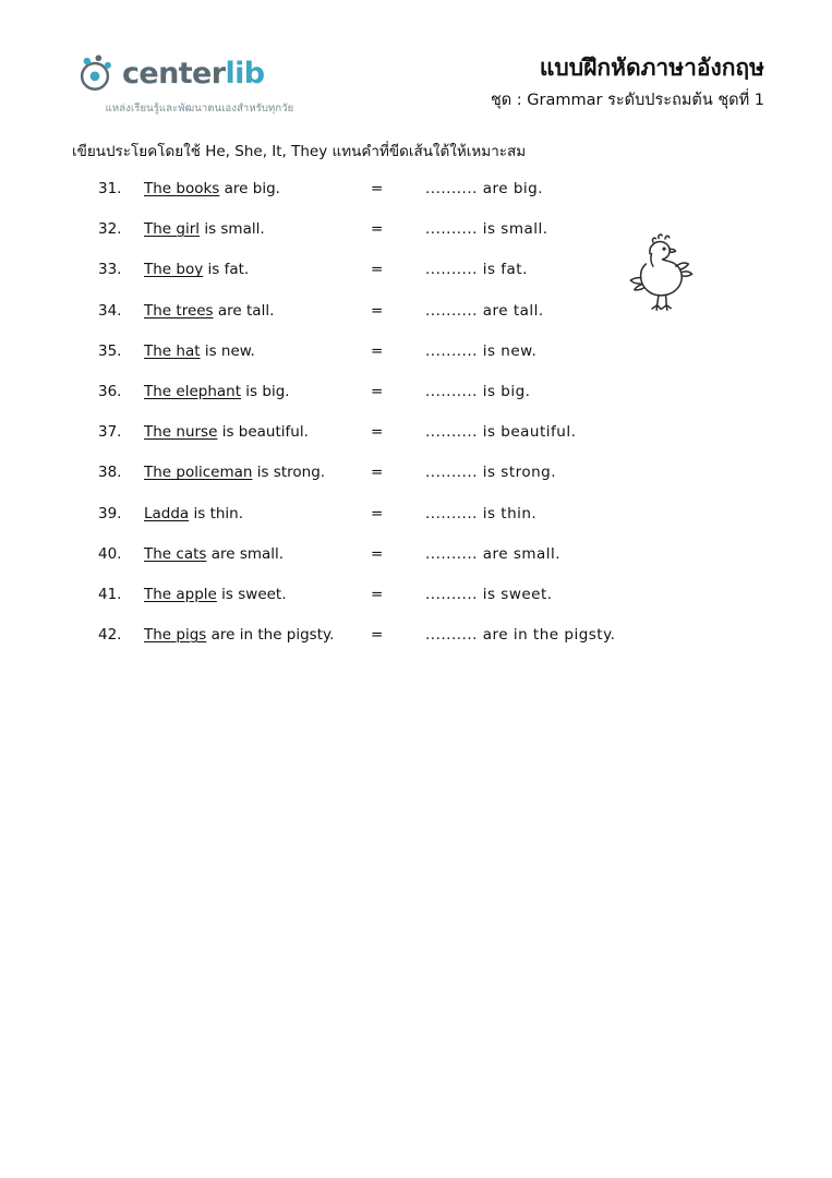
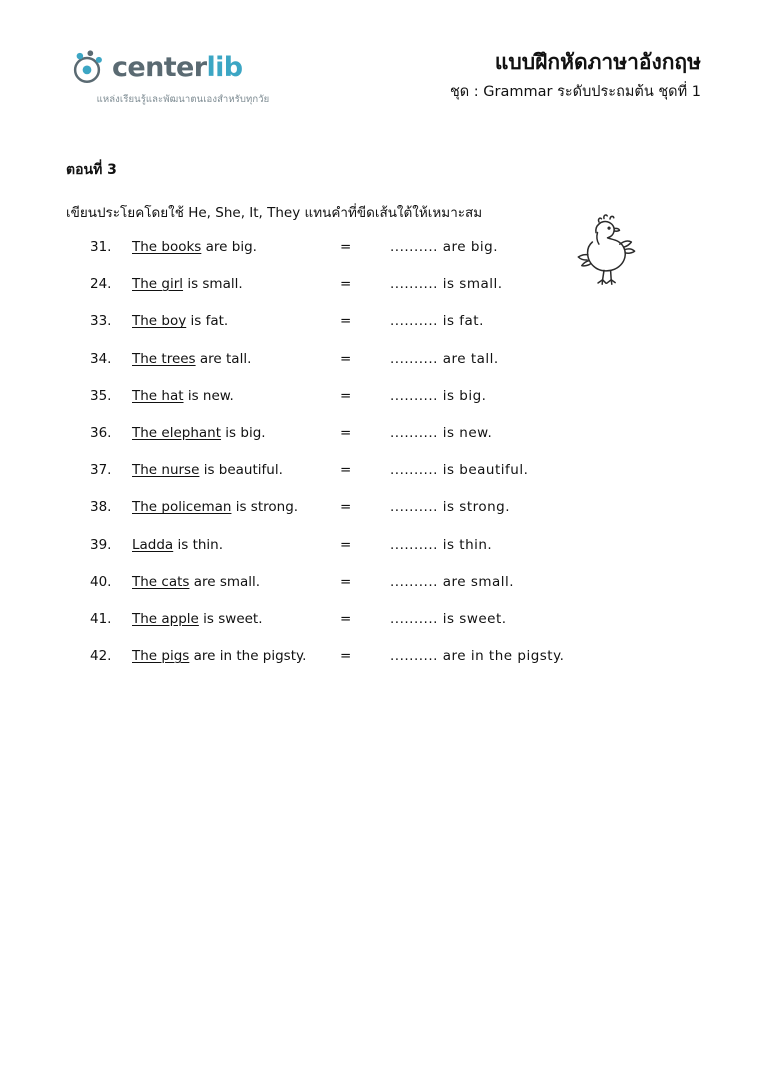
  centerlib
  แหล่งเรียนรู้และพัฒนาตนเองสำหรับทุกวัย
  แบบฝึกหัดภาษาอังกฤษ
  ชุด : Grammar ระดับประถมต้น ชุดที่ 1
+ ตอนที่ 3
  เขียนประโยคโดยใช้ He, She, It, They แทนคำที่ขีดเส้นใต้ให้เหมาะสม
  31.
  The books are big.
  =
  .......... are big.
- 32.
+ 24.
  The girl is small.
  =
  .......... is small.
  33.
  The boy is fat.
  =
  .......... is fat.
  34.
  The trees are tall.
  =
  .......... are tall.
  35.
  The hat is new.
  =
- .......... is new.
+ .......... is big.
  36.
  The elephant is big.
  =
- .......... is big.
+ .......... is new.
  37.
  The nurse is beautiful.
  =
  .......... is beautiful.
  38.
  The policeman is strong.
  =
  .......... is strong.
  39.
  Ladda is thin.
  =
  .......... is thin.
  40.
  The cats are small.
  =
  .......... are small.
  41.
  The apple is sweet.
  =
  .......... is sweet.
  42.
  The pigs are in the pigsty.
  =
  .......... are in the pigsty.
